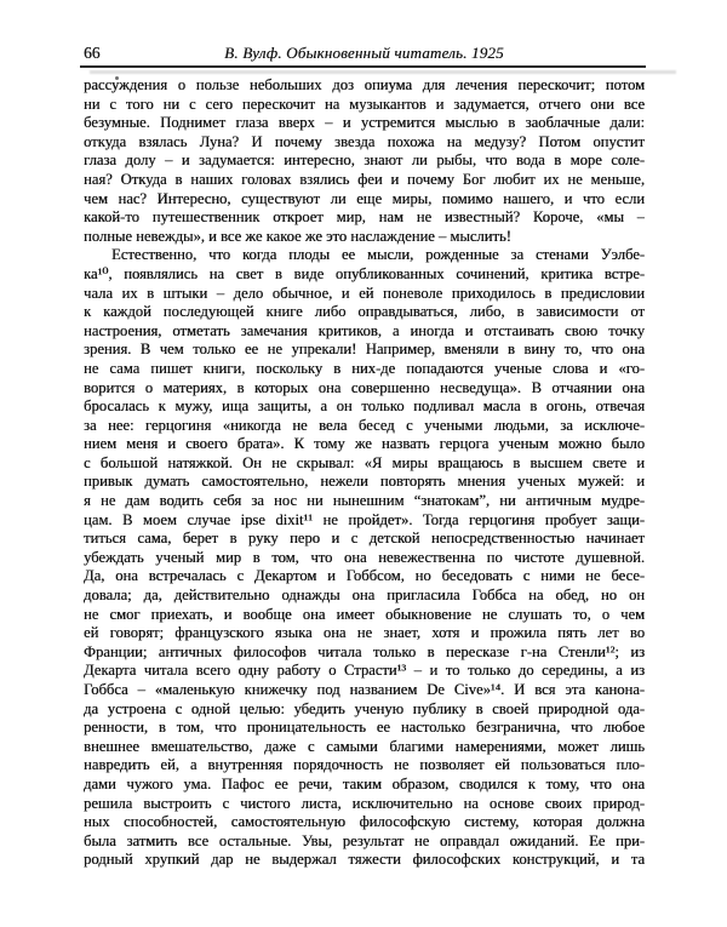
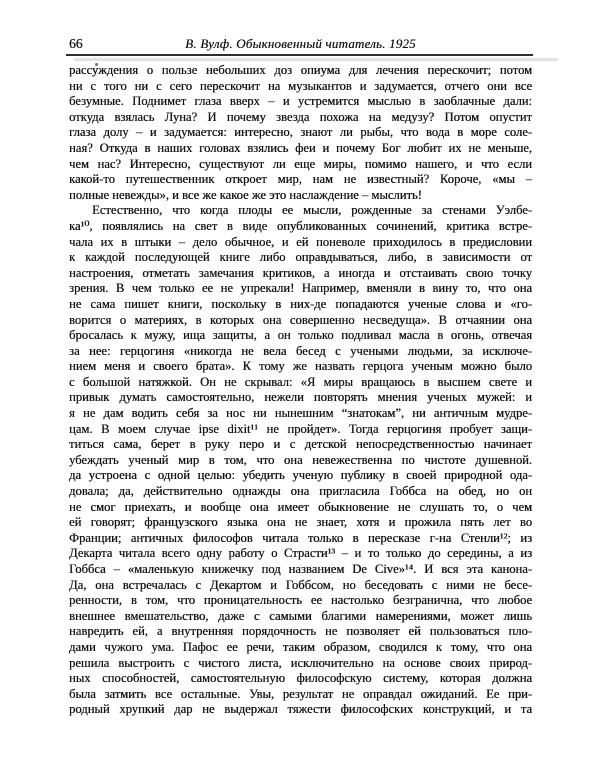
  66
  В. Вулф. Обыкновенный читатель. 1925
  рассуждения о пользе небольших доз опиума для лечения перескочит; потом
  ни с того ни с сего перескочит на музыкантов и задумается, отчего они все
  безумные. Поднимет глаза вверх – и устремится мыслью в заоблачные дали:
  откуда взялась Луна? И почему звезда похожа на медузу? Потом опустит
  глаза долу – и задумается: интересно, знают ли рыбы, что вода в море соле-
  ная? Откуда в наших головах взялись феи и почему Бог любит их не меньше,
  чем нас? Интересно, существуют ли еще миры, помимо нашего, и что если
  какой-то путешественник откроет мир, нам не известный? Короче, «мы –
  полные невежды», и все же какое же это наслаждение – мыслить!
  Естественно, что когда плоды ее мысли, рожденные за стенами Уэлбе-
  ка¹⁰, появлялись на свет в виде опубликованных сочинений, критика встре-
  чала их в штыки – дело обычное, и ей поневоле приходилось в предисловии
  к каждой последующей книге либо оправдываться, либо, в зависимости от
  настроения, отметать замечания критиков, а иногда и отстаивать свою точку
  зрения. В чем только ее не упрекали! Например, вменяли в вину то, что она
  не сама пишет книги, поскольку в них-де попадаются ученые слова и «го-
  ворится о материях, в которых она совершенно несведуща». В отчаянии она
  бросалась к мужу, ища защиты, а он только подливал масла в огонь, отвечая
  за нее: герцогиня «никогда не вела бесед с учеными людьми, за исключе-
  нием меня и своего брата». К тому же назвать герцога ученым можно было
  с большой натяжкой. Он не скрывал: «Я миры вращаюсь в высшем свете и
  привык думать самостоятельно, нежели повторять мнения ученых мужей: и
  я не дам водить себя за нос ни нынешним “знатокам”, ни античным мудре-
  цам. В моем случае ipse dixit¹¹ не пройдет». Тогда герцогиня пробует защи-
  титься сама, берет в руку перо и с детской непосредственностью начинает
  убеждать ученый мир в том, что она невежественна по чистоте душевной.
- Да, она встречалась с Декартом и Гоббсом, но беседовать с ними не бесе-
+ да устроена с одной целью: убедить ученую публику в своей природной ода-
  довала; да, действительно однажды она пригласила Гоббса на обед, но он
  не смог приехать, и вообще она имеет обыкновение не слушать то, о чем
  ей говорят; французского языка она не знает, хотя и прожила пять лет во
  Франции; античных философов читала только в пересказе г-на Стенли¹²; из
  Декарта читала всего одну работу о Страсти¹³ – и то только до середины, а из
  Гоббса – «маленькую книжечку под названием De Cive»¹⁴. И вся эта канона-
- да устроена с одной целью: убедить ученую публику в своей природной ода-
+ Да, она встречалась с Декартом и Гоббсом, но беседовать с ними не бесе-
  ренности, в том, что проницательность ее настолько безгранична, что любое
  внешнее вмешательство, даже с самыми благими намерениями, может лишь
  навредить ей, а внутренняя порядочность не позволяет ей пользоваться пло-
  дами чужого ума. Пафос ее речи, таким образом, сводился к тому, что она
  решила выстроить с чистого листа, исключительно на основе своих природ-
  ных способностей, самостоятельную философскую систему, которая должна
  была затмить все остальные. Увы, результат не оправдал ожиданий. Ее при-
  родный хрупкий дар не выдержал тяжести философских конструкций, и та
